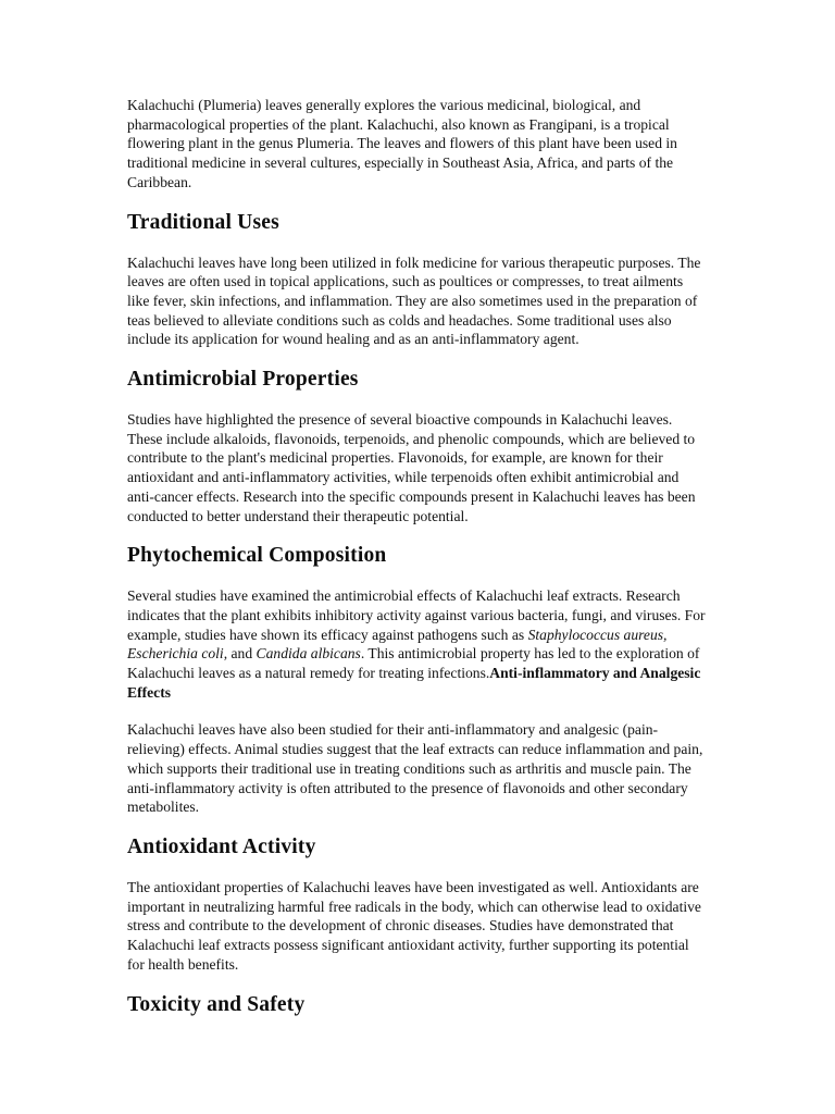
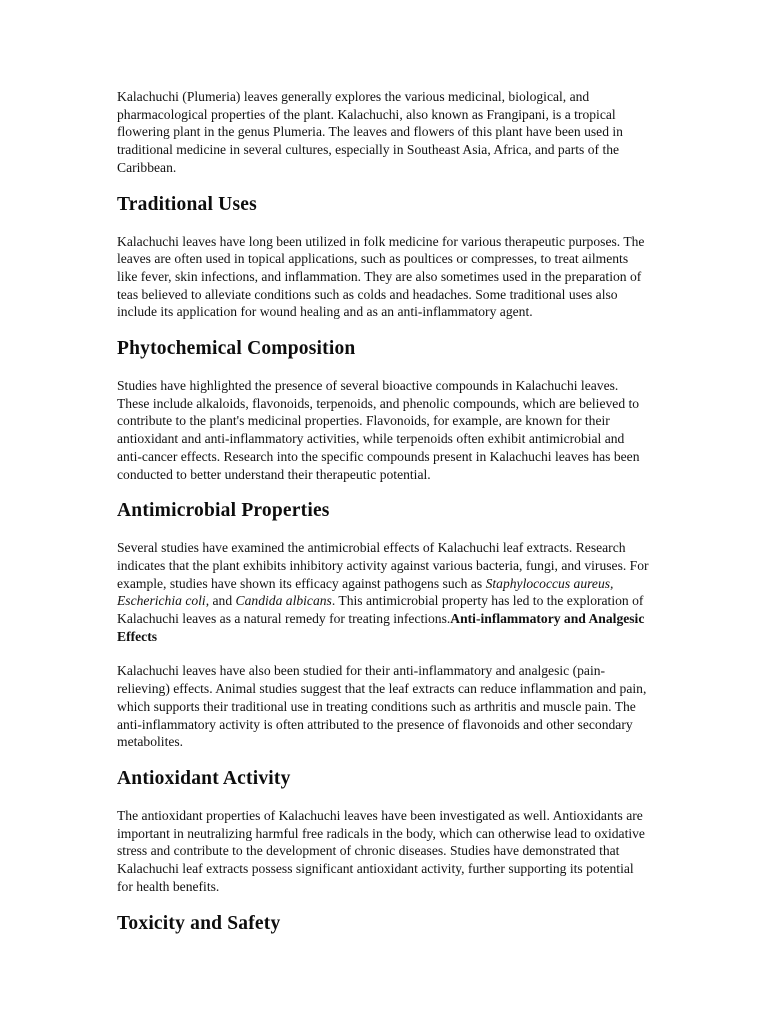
  Kalachuchi (Plumeria) leaves generally explores the various medicinal, biological, and pharmacological properties of the plant. Kalachuchi, also known as Frangipani, is a tropical flowering plant in the genus Plumeria. The leaves and flowers of this plant have been used in traditional medicine in several cultures, especially in Southeast Asia, Africa, and parts of the Caribbean.
  Traditional Uses
  Kalachuchi leaves have long been utilized in folk medicine for various therapeutic purposes. The leaves are often used in topical applications, such as poultices or compresses, to treat ailments like fever, skin infections, and inflammation. They are also sometimes used in the preparation of teas believed to alleviate conditions such as colds and headaches. Some traditional uses also include its application for wound healing and as an anti-inflammatory agent.
- Antimicrobial Properties
+ Phytochemical Composition
  Studies have highlighted the presence of several bioactive compounds in Kalachuchi leaves. These include alkaloids, flavonoids, terpenoids, and phenolic compounds, which are believed to contribute to the plant's medicinal properties. Flavonoids, for example, are known for their antioxidant and anti-inflammatory activities, while terpenoids often exhibit antimicrobial and anti-cancer effects. Research into the specific compounds present in Kalachuchi leaves has been conducted to better understand their therapeutic potential.
- Phytochemical Composition
+ Antimicrobial Properties
  Several studies have examined the antimicrobial effects of Kalachuchi leaf extracts. Research indicates that the plant exhibits inhibitory activity against various bacteria, fungi, and viruses. For example, studies have shown its efficacy against pathogens such as Staphylococcus aureus, Escherichia coli, and Candida albicans. This antimicrobial property has led to the exploration of Kalachuchi leaves as a natural remedy for treating infections.Anti-inflammatory and Analgesic Effects
  Kalachuchi leaves have also been studied for their anti-inflammatory and analgesic (pain-relieving) effects. Animal studies suggest that the leaf extracts can reduce inflammation and pain, which supports their traditional use in treating conditions such as arthritis and muscle pain. The anti-inflammatory activity is often attributed to the presence of flavonoids and other secondary metabolites.
  Antioxidant Activity
  The antioxidant properties of Kalachuchi leaves have been investigated as well. Antioxidants are important in neutralizing harmful free radicals in the body, which can otherwise lead to oxidative stress and contribute to the development of chronic diseases. Studies have demonstrated that Kalachuchi leaf extracts possess significant antioxidant activity, further supporting its potential for health benefits.
  Toxicity and Safety
